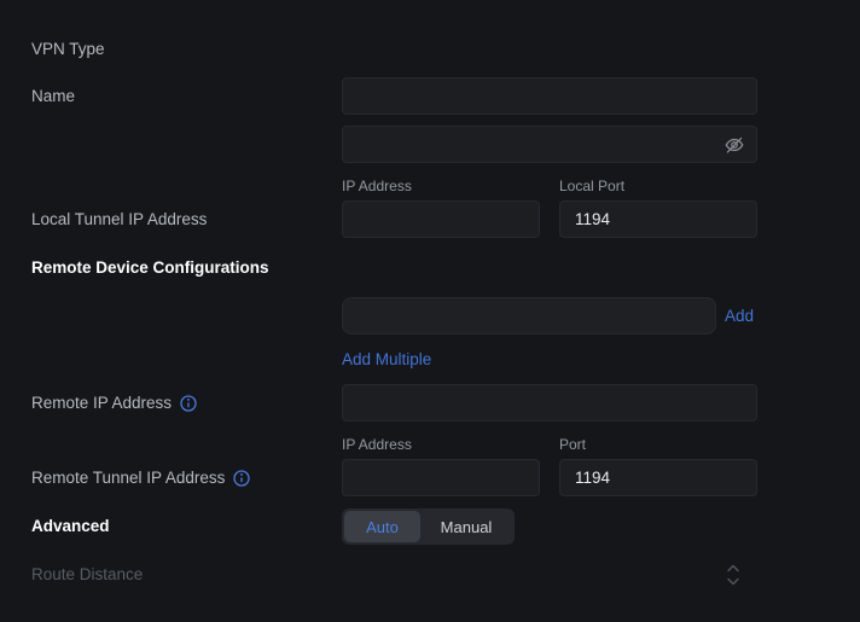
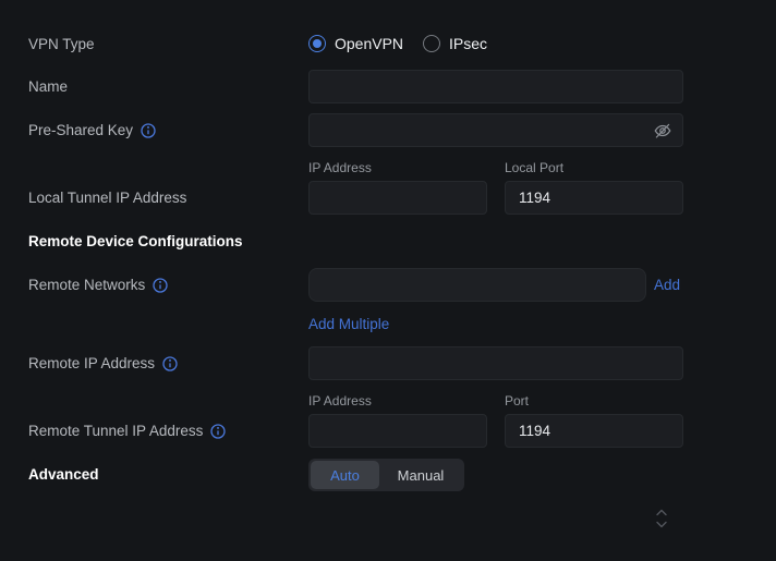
  VPN Type
+ OpenVPN
+ IPsec
  Name
+ Pre-Shared Key
  IP Address
  Local Port
  Local Tunnel IP Address
  1194
  Remote Device Configurations
+ Remote Networks
  Add
  Add Multiple
  Remote IP Address
  IP Address
  Port
  Remote Tunnel IP Address
  1194
  Advanced
  Auto
  Manual
- Route Distance
